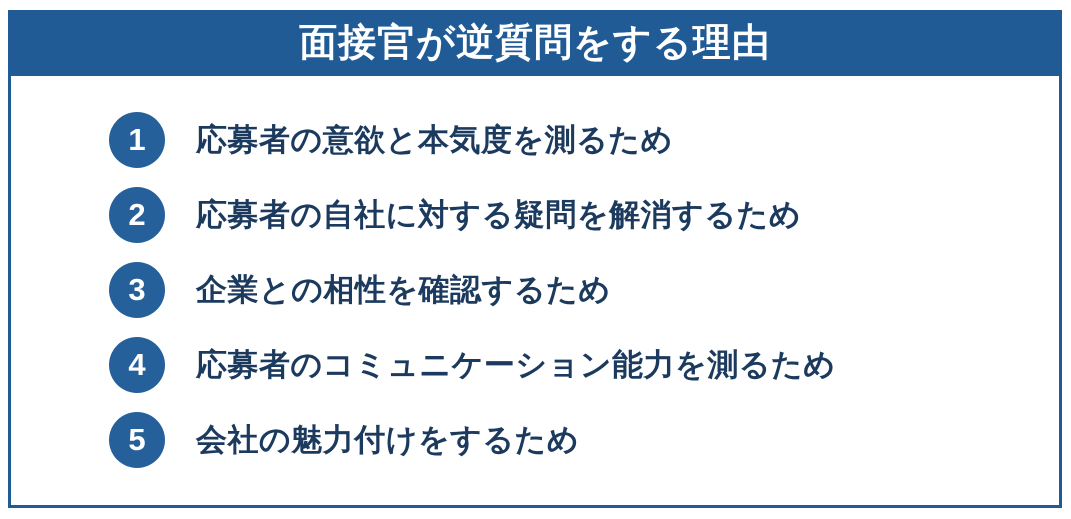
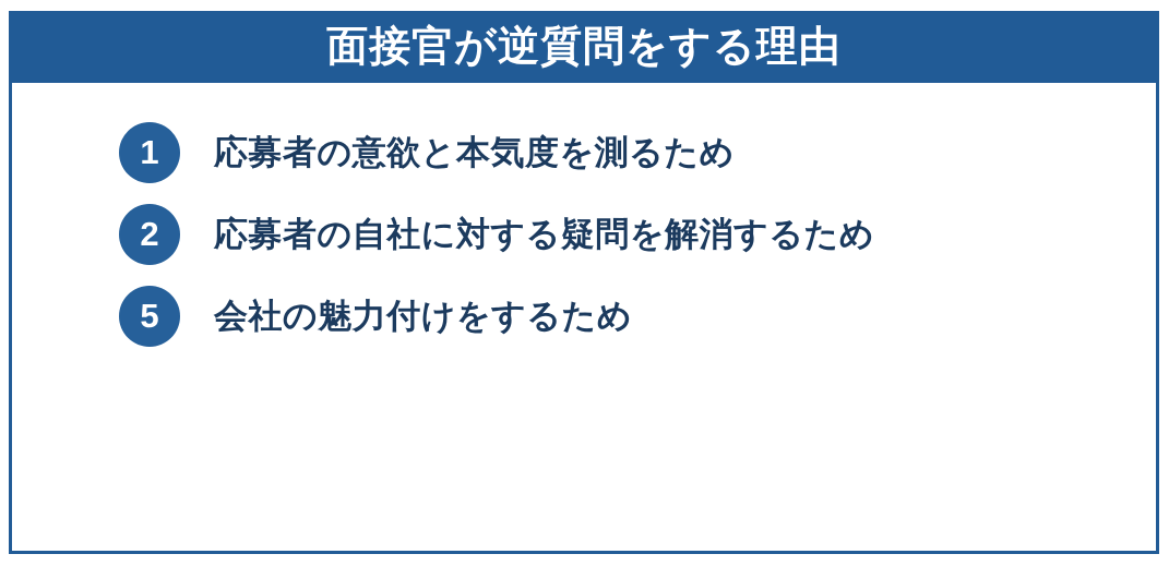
  面接官が逆質問をする理由
  1
  応募者の意欲と本気度を測るため
  2
  応募者の自社に対する疑問を解消するため
- 3
- 企業との相性を確認するため
- 4
- 応募者のコミュニケーション能力を測るため
  5
  会社の魅力付けをするため
